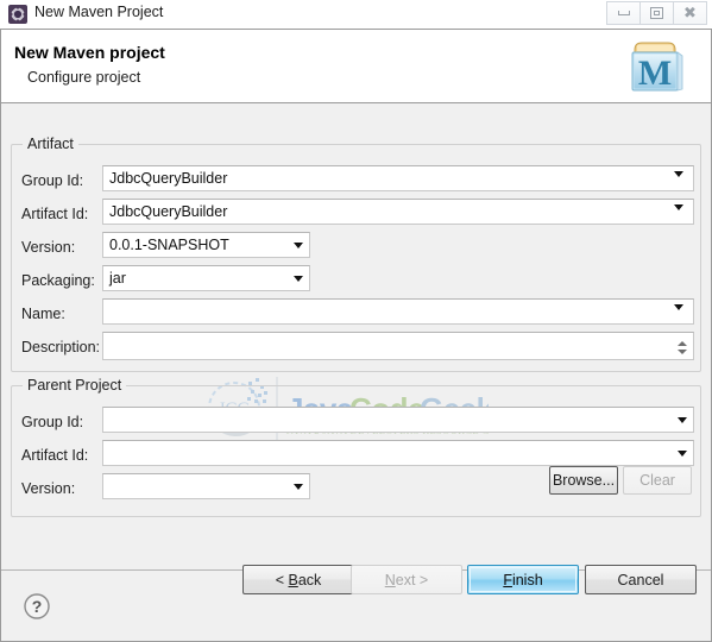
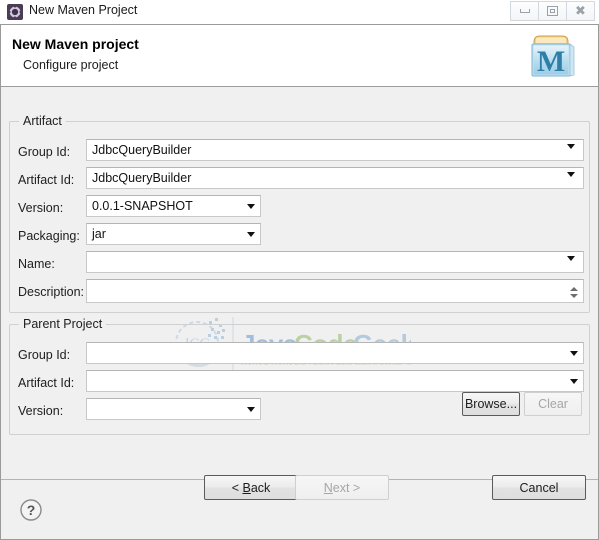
  New Maven Project
  ✖
  New Maven project
  Configure project
  M
  Artifact
  Group Id:
  JdbcQueryBuilder
  Artifact Id:
  JdbcQueryBuilder
  Version:
  0.0.1-SNAPSHOT
  Packaging:
  jar
  Name:
  Description:
  Parent Project
  Group Id:
  Artifact Id:
  Version:
  Browse...
  Clear
  ?
  < Back
  Next >
- Finish
  Cancel
